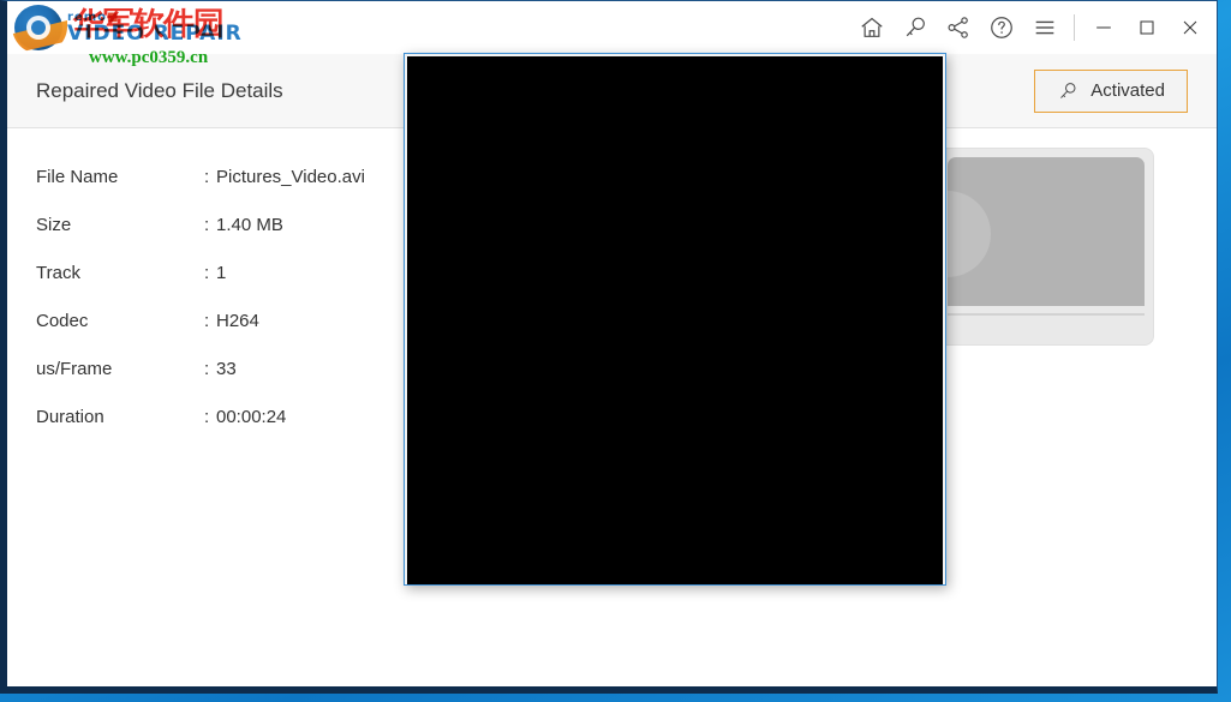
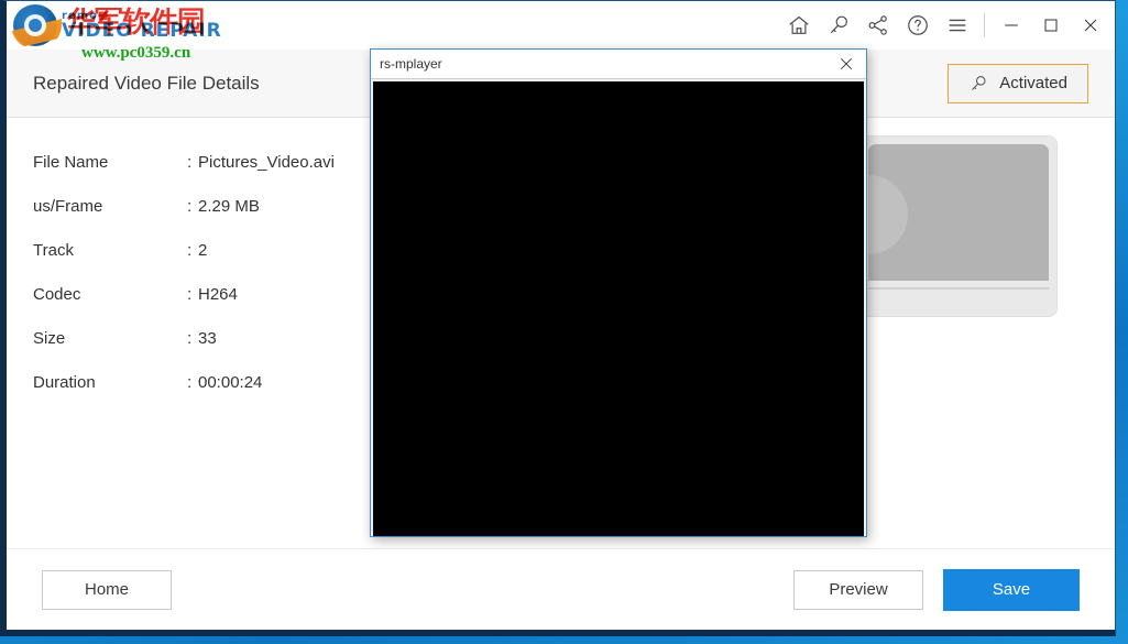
  remo■
  VIDEO REPAIR
  www.pc0359.cn
  华军软件园
  Repaired Video File Details
  Activated
  File Name
  :
  Pictures_Video.avi
- Size
+ us/Frame
  :
- 1.40 MB
+ 2.29 MB
  Track
  :
- 1
+ 2
  Codec
  :
  H264
- us/Frame
+ Size
  :
  33
  Duration
  :
  00:00:24
+ Home
+ Preview
+ Save
+ rs-mplayer
